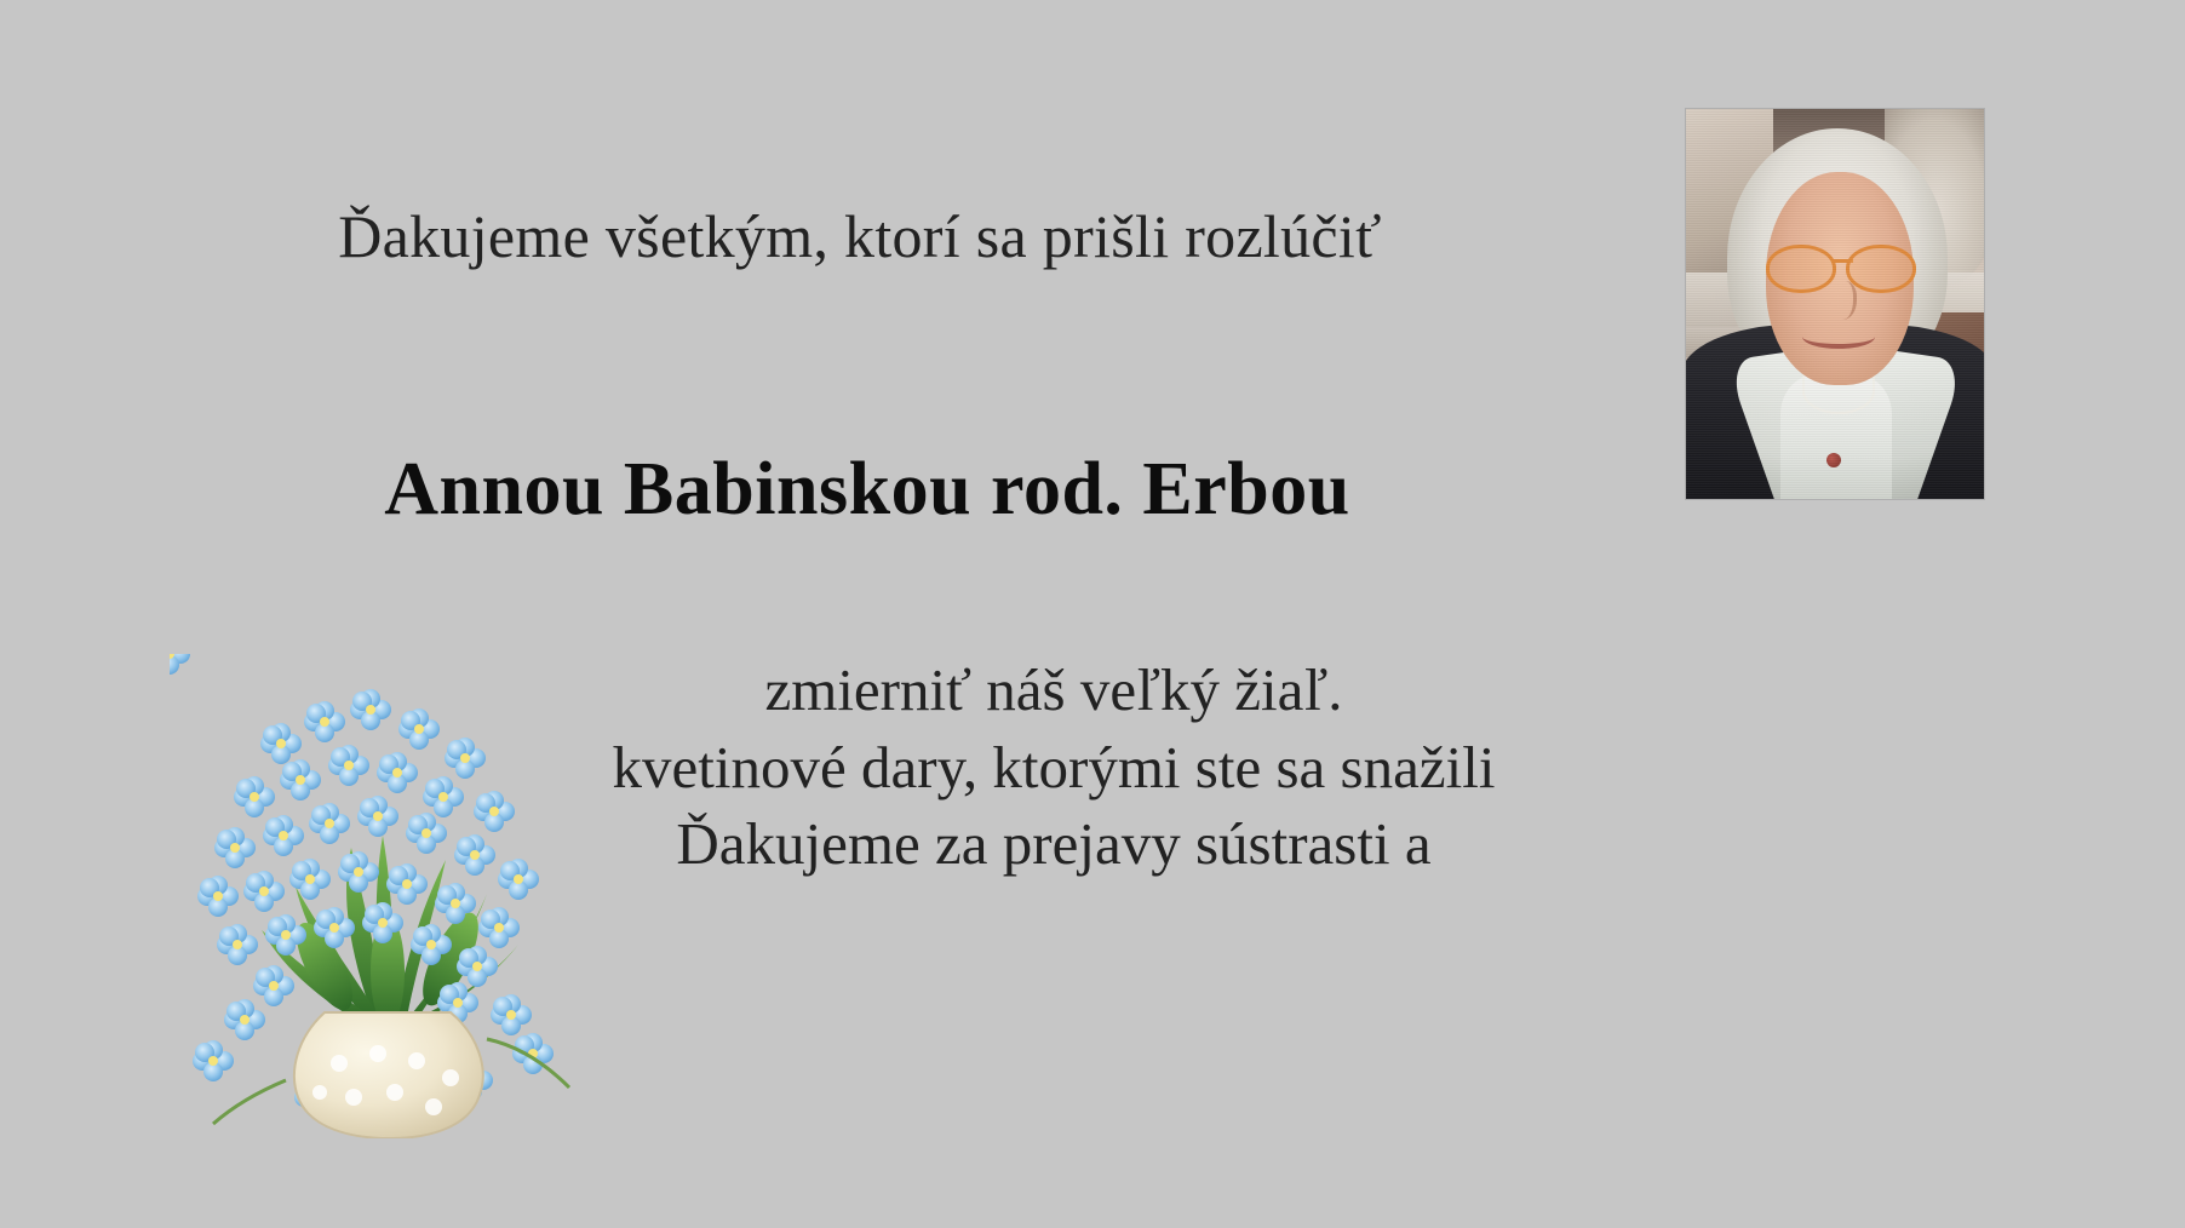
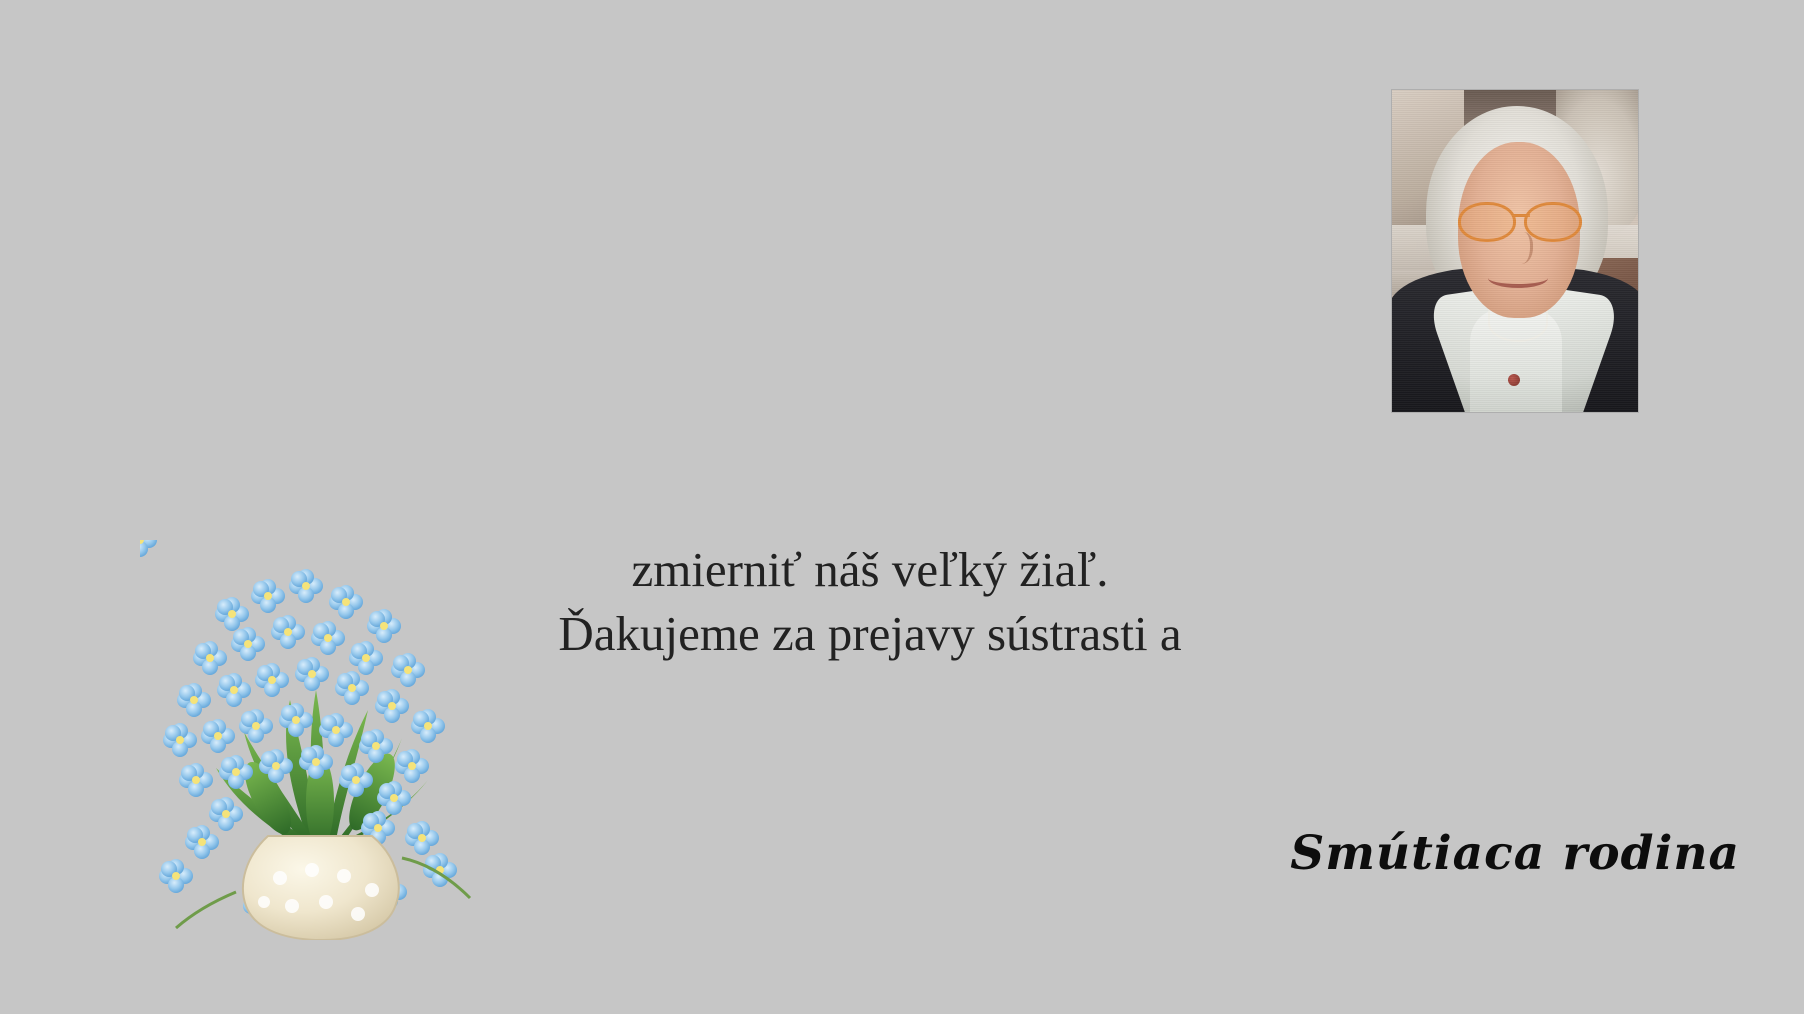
- Ďakujeme všetkým, ktorí sa prišli rozlúčiť
- Annou Babinskou rod. Erbou
  zmierniť náš veľký žiaľ.
- kvetinové dary, ktorými ste sa snažili
  Ďakujeme za prejavy sústrasti a
+ Smútiaca rodina
